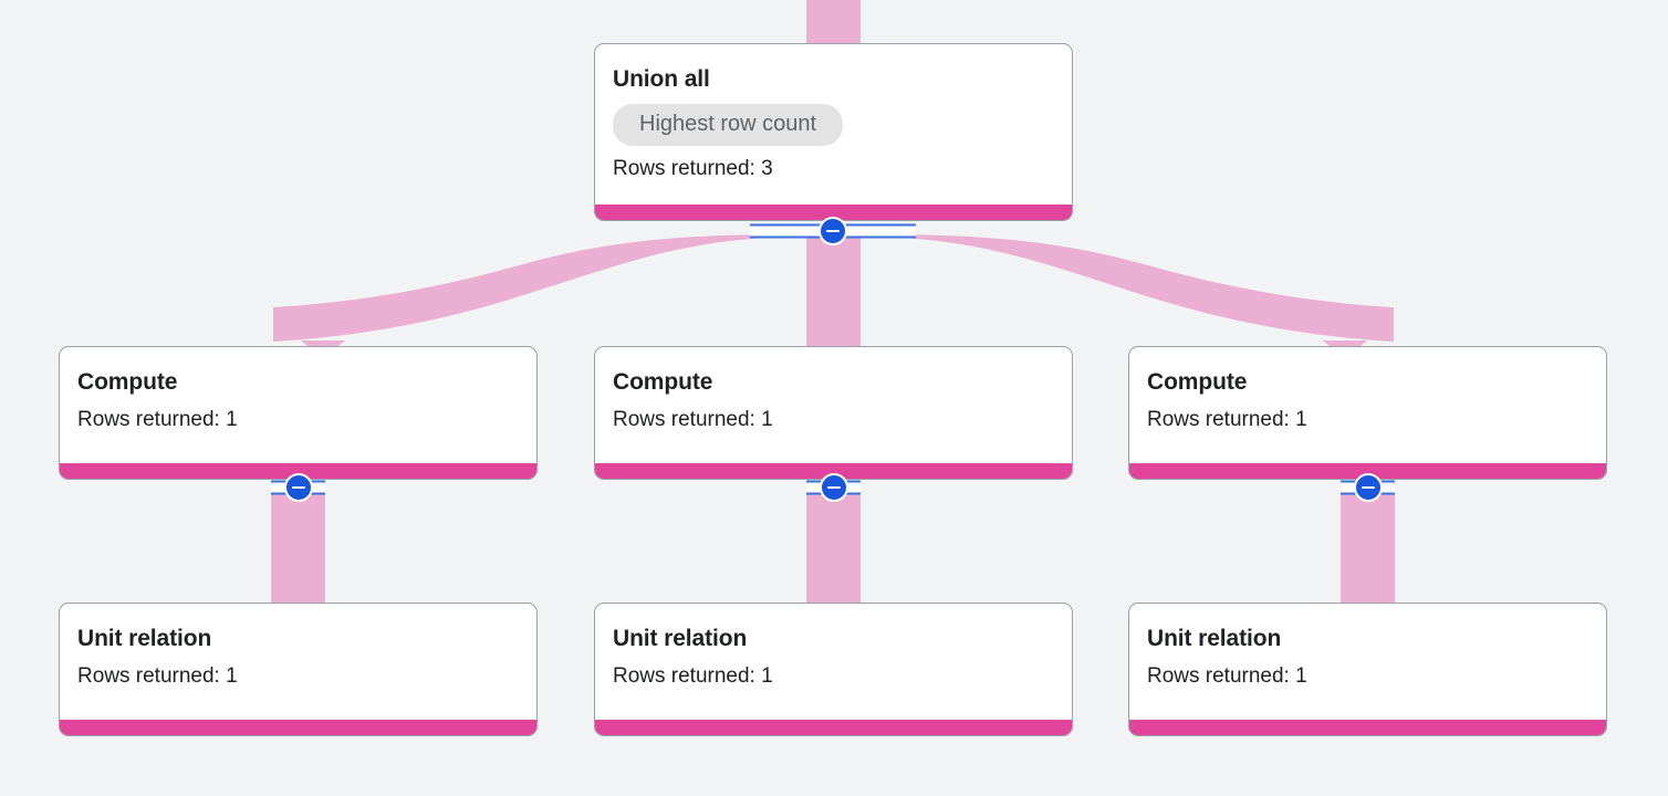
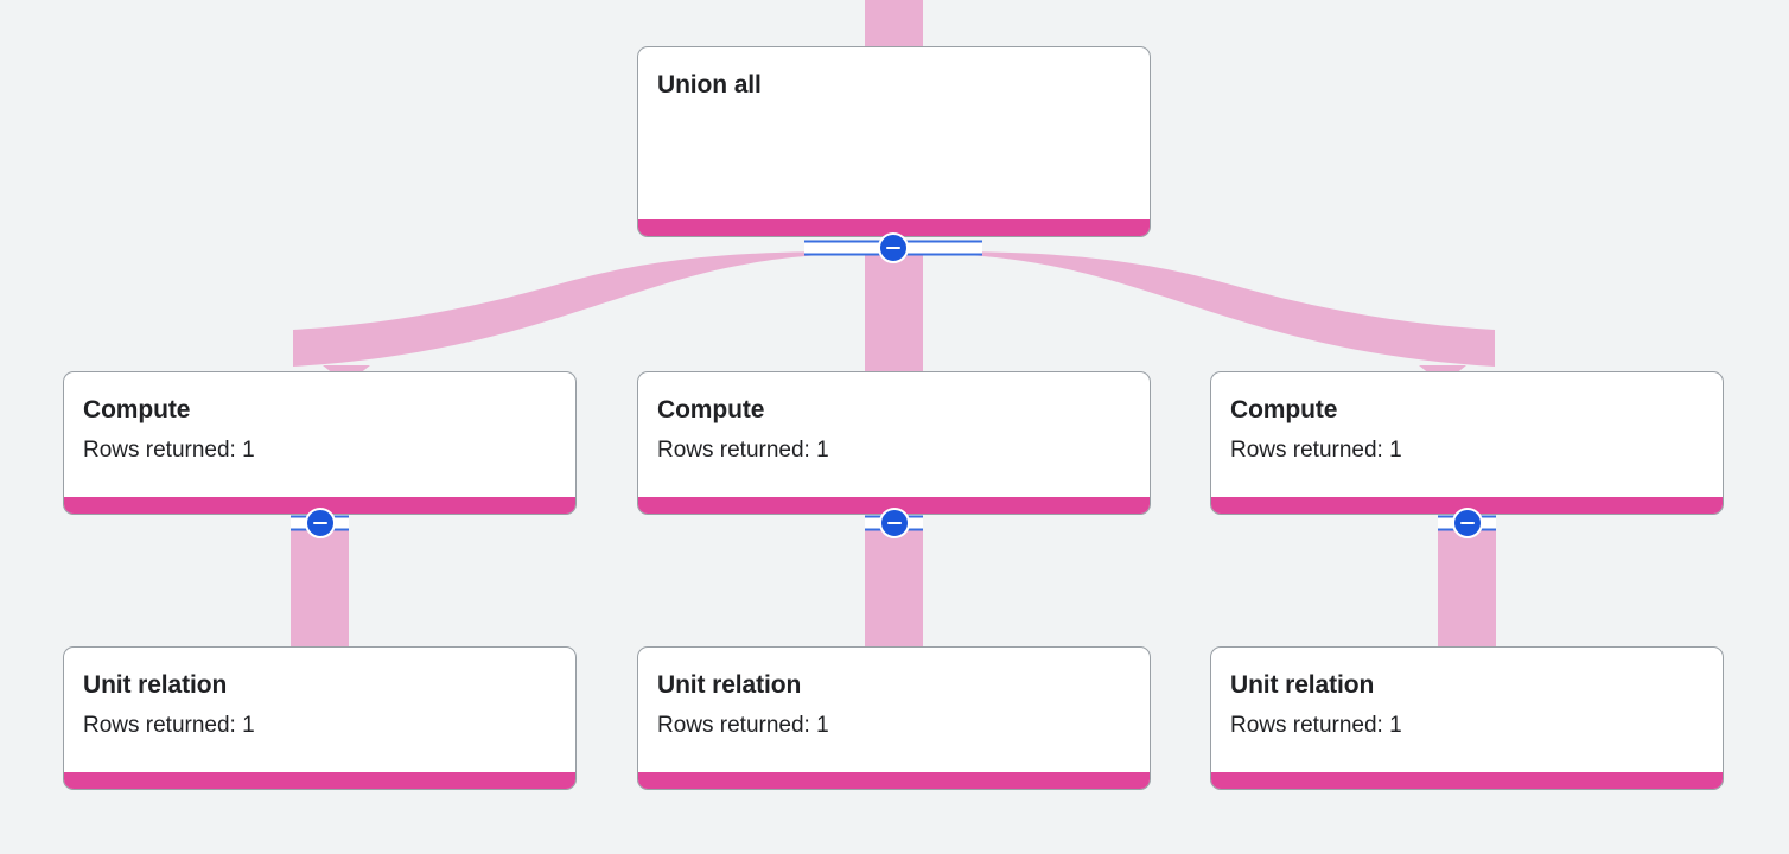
  Union all
- Highest row count
- Rows returned: 3
  Compute
  Rows returned: 1
  Compute
  Rows returned: 1
  Compute
  Rows returned: 1
  Unit relation
  Rows returned: 1
  Unit relation
  Rows returned: 1
  Unit relation
  Rows returned: 1
